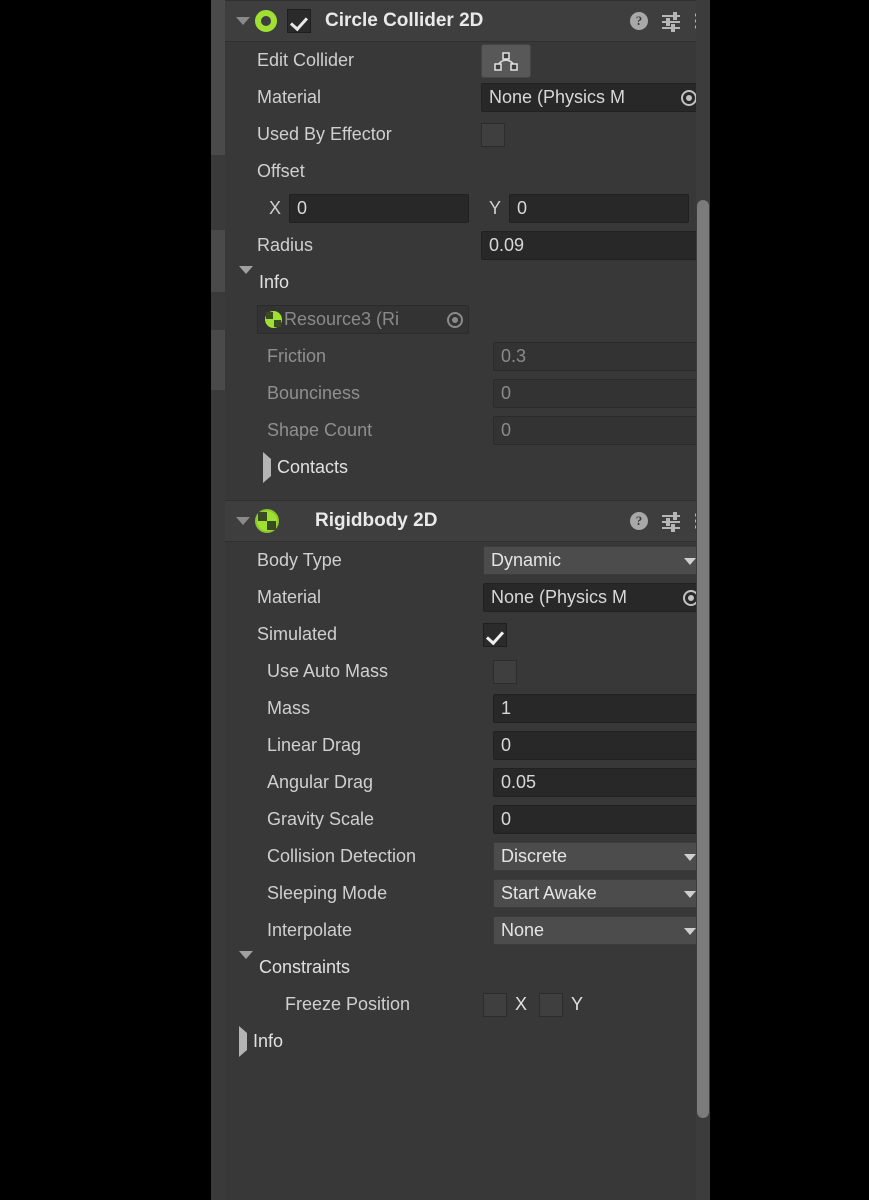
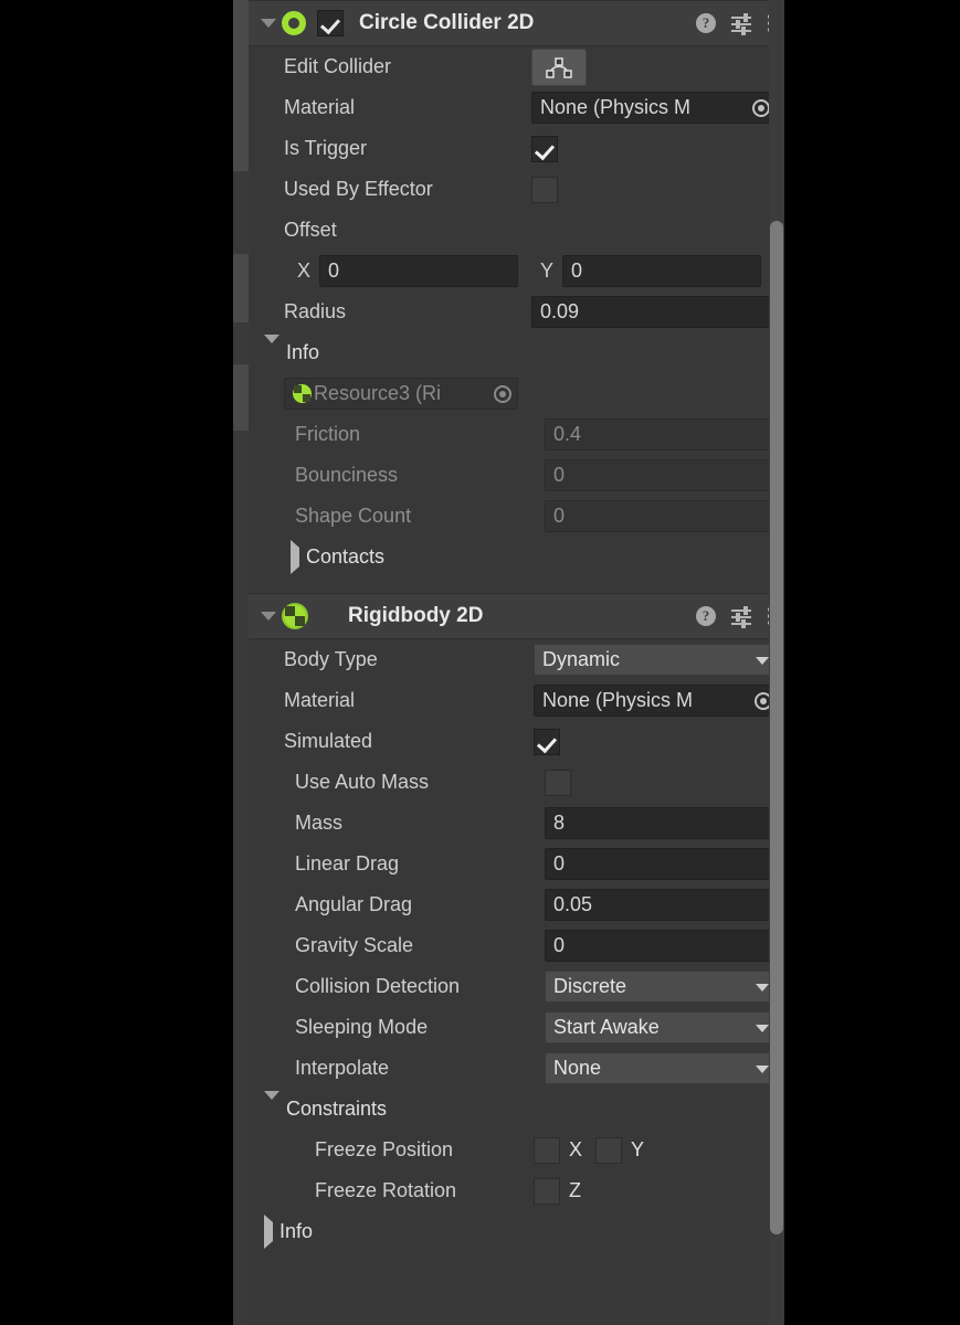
  Circle Collider 2D
  ?
  Edit Collider
  Material
  None (Physics M
+ Is Trigger
  Used By Effector
  Offset
  X
  0
  Y
  0
  Radius
  0.09
  Info
  Resource3 (Ri
  Friction
- 0.3
+ 0.4
  Bounciness
  0
  Shape Count
  0
  Contacts
  Rigidbody 2D
  ?
  Body Type
  Dynamic
  Material
  None (Physics M
  Simulated
  Use Auto Mass
  Mass
- 1
+ 8
  Linear Drag
  0
  Angular Drag
  0.05
  Gravity Scale
  0
  Collision Detection
  Discrete
  Sleeping Mode
  Start Awake
  Interpolate
  None
  Constraints
  Freeze Position
  X
  Y
+ Freeze Rotation
+ Z
  Info
